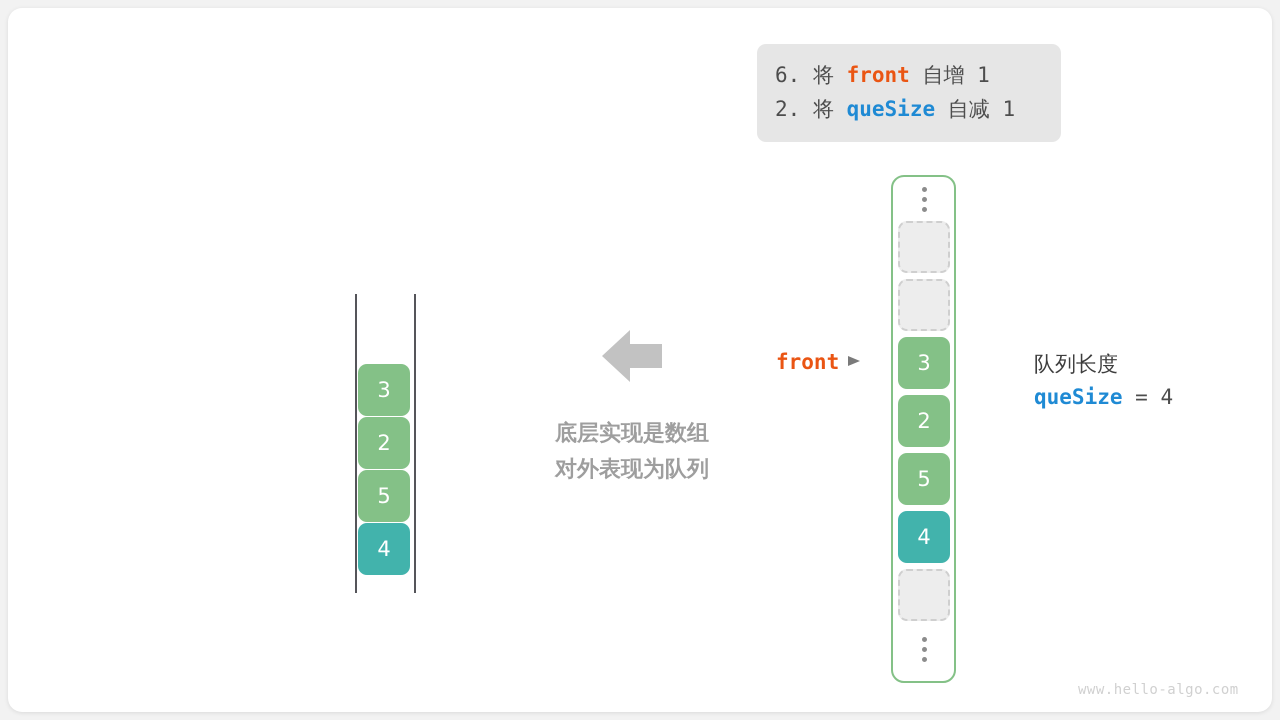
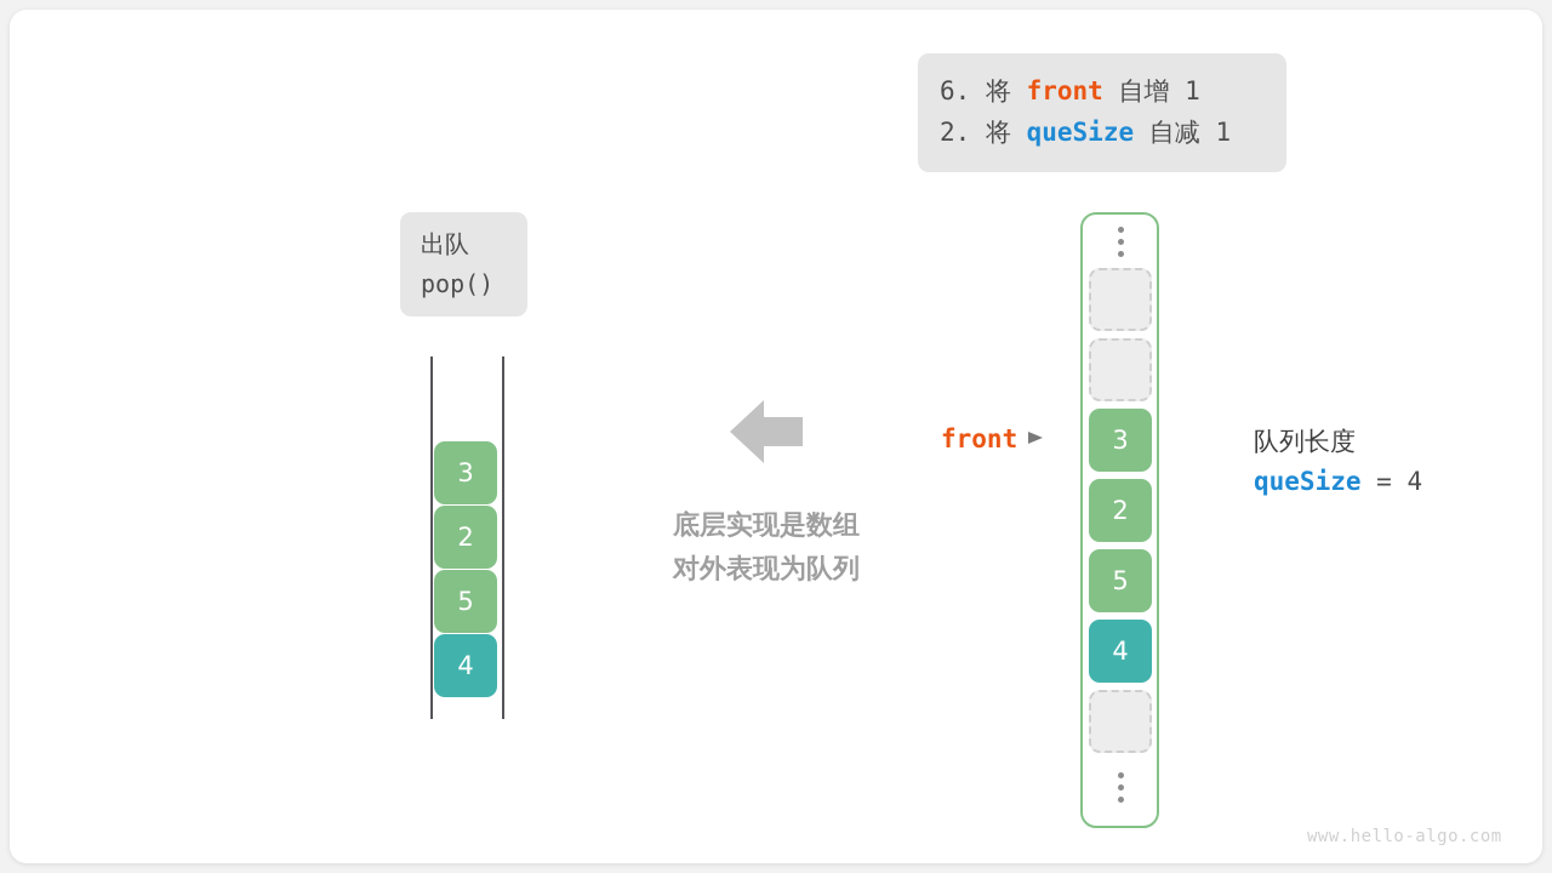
  6. 将 front 自增 1
  2. 将 queSize 自减 1
+ 出队
+ pop()
  3
  2
  5
  4
  底层实现是数组
  对外表现为队列
  front
  3
  2
  5
  4
  队列长度
  queSize = 4
  www.hello-algo.com
